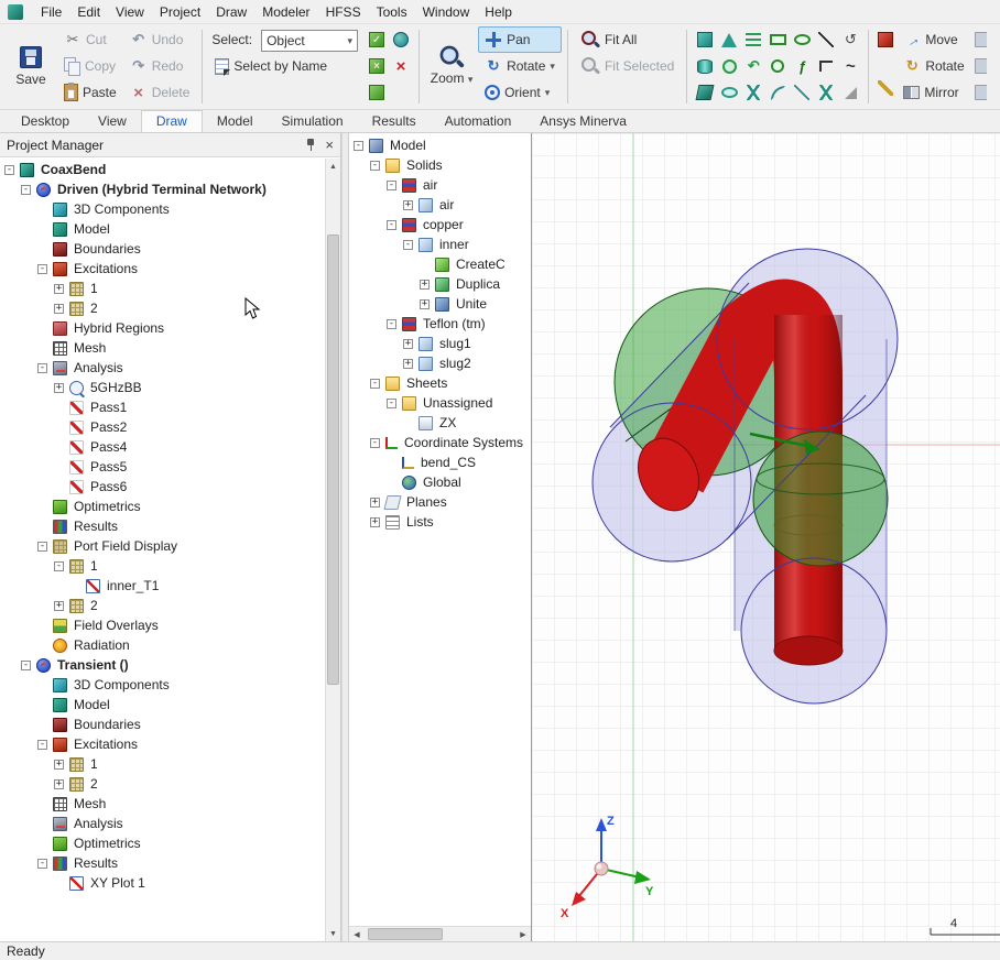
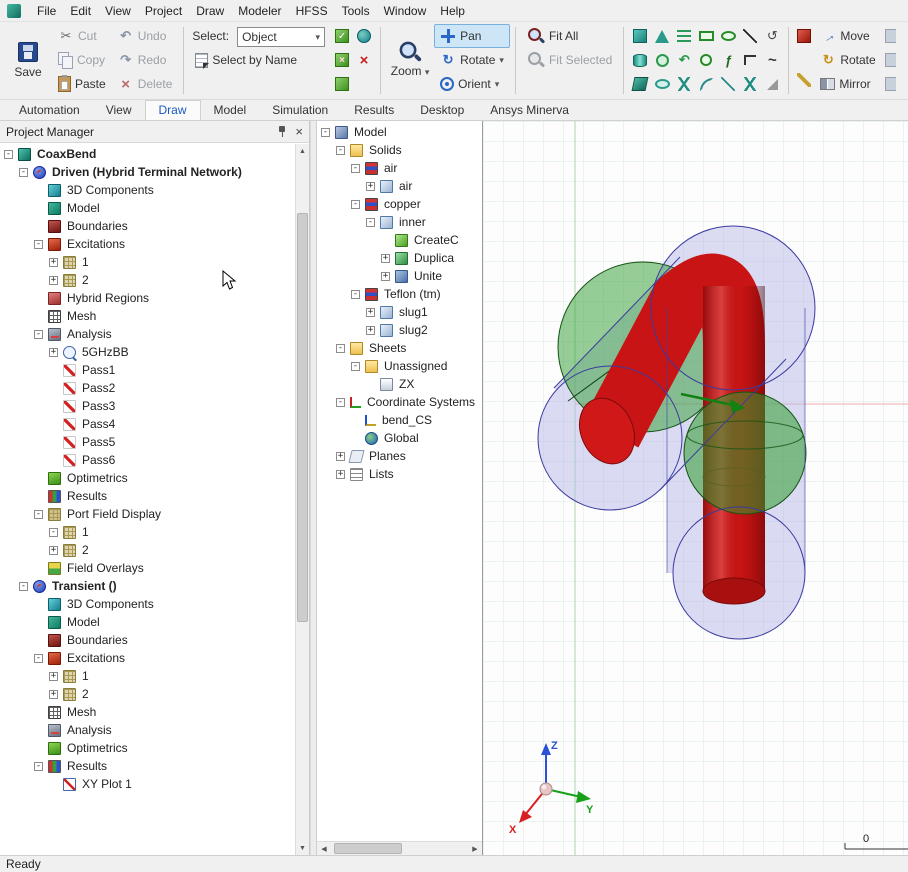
  File
  Edit
  View
  Project
  Draw
  Modeler
  HFSS
  Tools
  Window
  Help
  Save
  Cut
  Copy
  Paste
  Undo
  Redo
  Delete
  Select:
  Object
  ▾
  Select by Name
  Zoom ▾
  Pan
  Rotate
  ▾
  Orient
  ▾
  Fit All
  Fit Selected
  Move
  Rotate
  Mirror
- Desktop
+ Automation
  View
  Draw
  Model
  Simulation
  Results
- Automation
+ Desktop
  Ansys Minerva
  Project Manager
  ×
  -
  CoaxBend
  -
  Driven (Hybrid Terminal Network)
  3D Components
  Model
  Boundaries
  -
  Excitations
  +
  1
  +
  2
  Hybrid Regions
  Mesh
  -
  Analysis
  +
  5GHzBB
  Pass1
  Pass2
+ Pass3
  Pass4
  Pass5
  Pass6
  Optimetrics
  Results
  -
  Port Field Display
  -
  1
- inner_T1
  +
  2
  Field Overlays
- Radiation
  -
  Transient ()
  3D Components
  Model
  Boundaries
  -
  Excitations
  +
  1
  +
  2
  Mesh
  Analysis
  Optimetrics
  -
  Results
  XY Plot 1
  -
  Model
  -
  Solids
  -
  air
  +
  air
  -
  copper
  -
  inner
  CreateC
  +
  Duplica
  +
  Unite
  -
  Teflon (tm)
  +
  slug1
  +
  slug2
  -
  Sheets
  -
  Unassigned
  ZX
  -
  Coordinate Systems
  bend_CS
  Global
  +
  Planes
  +
  Lists
  Z
  Y
  X
- 4
+ 0
  Ready
